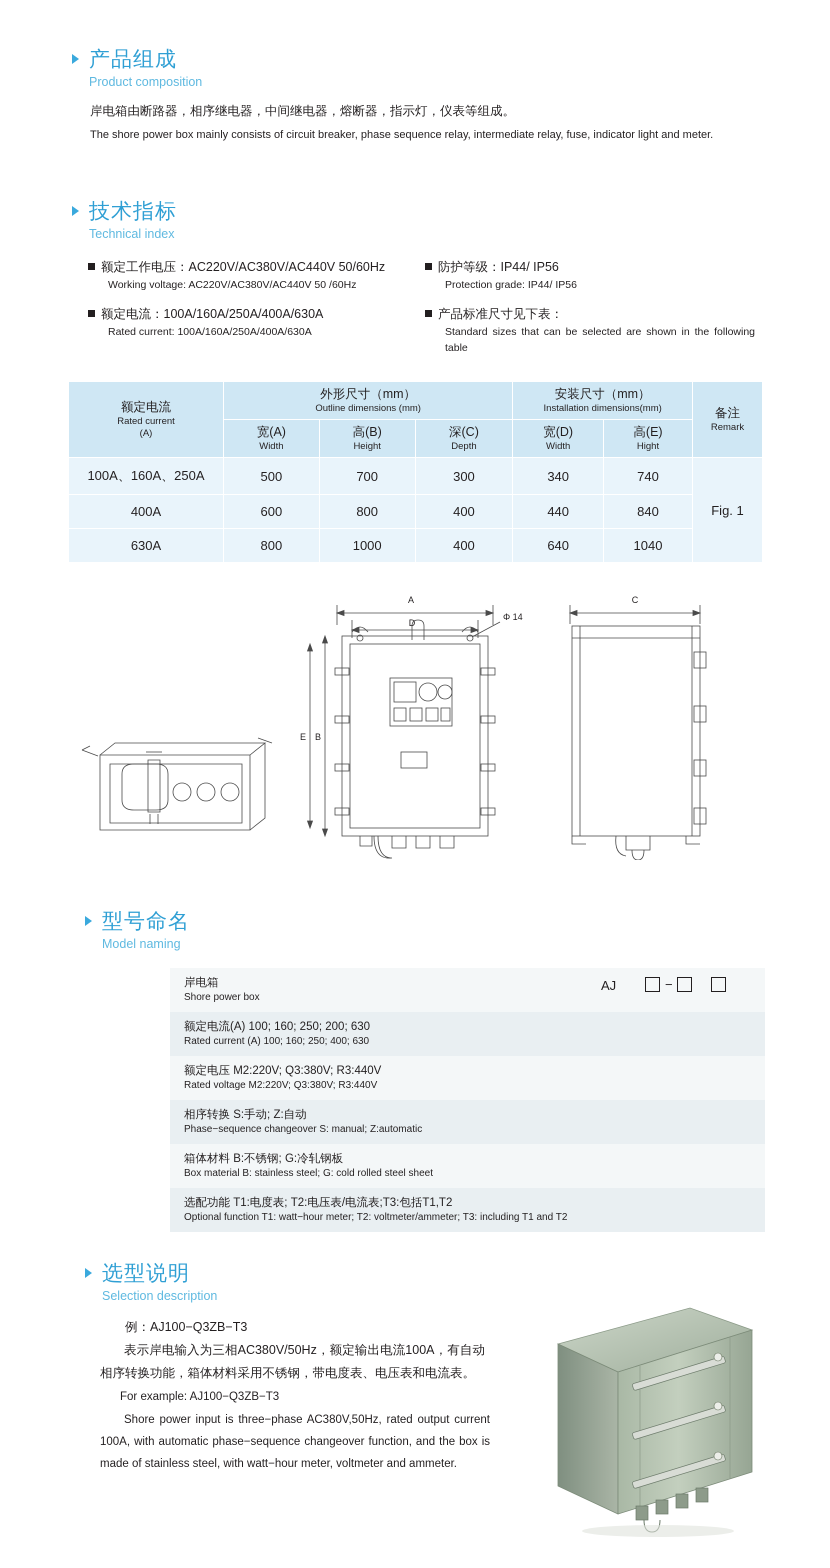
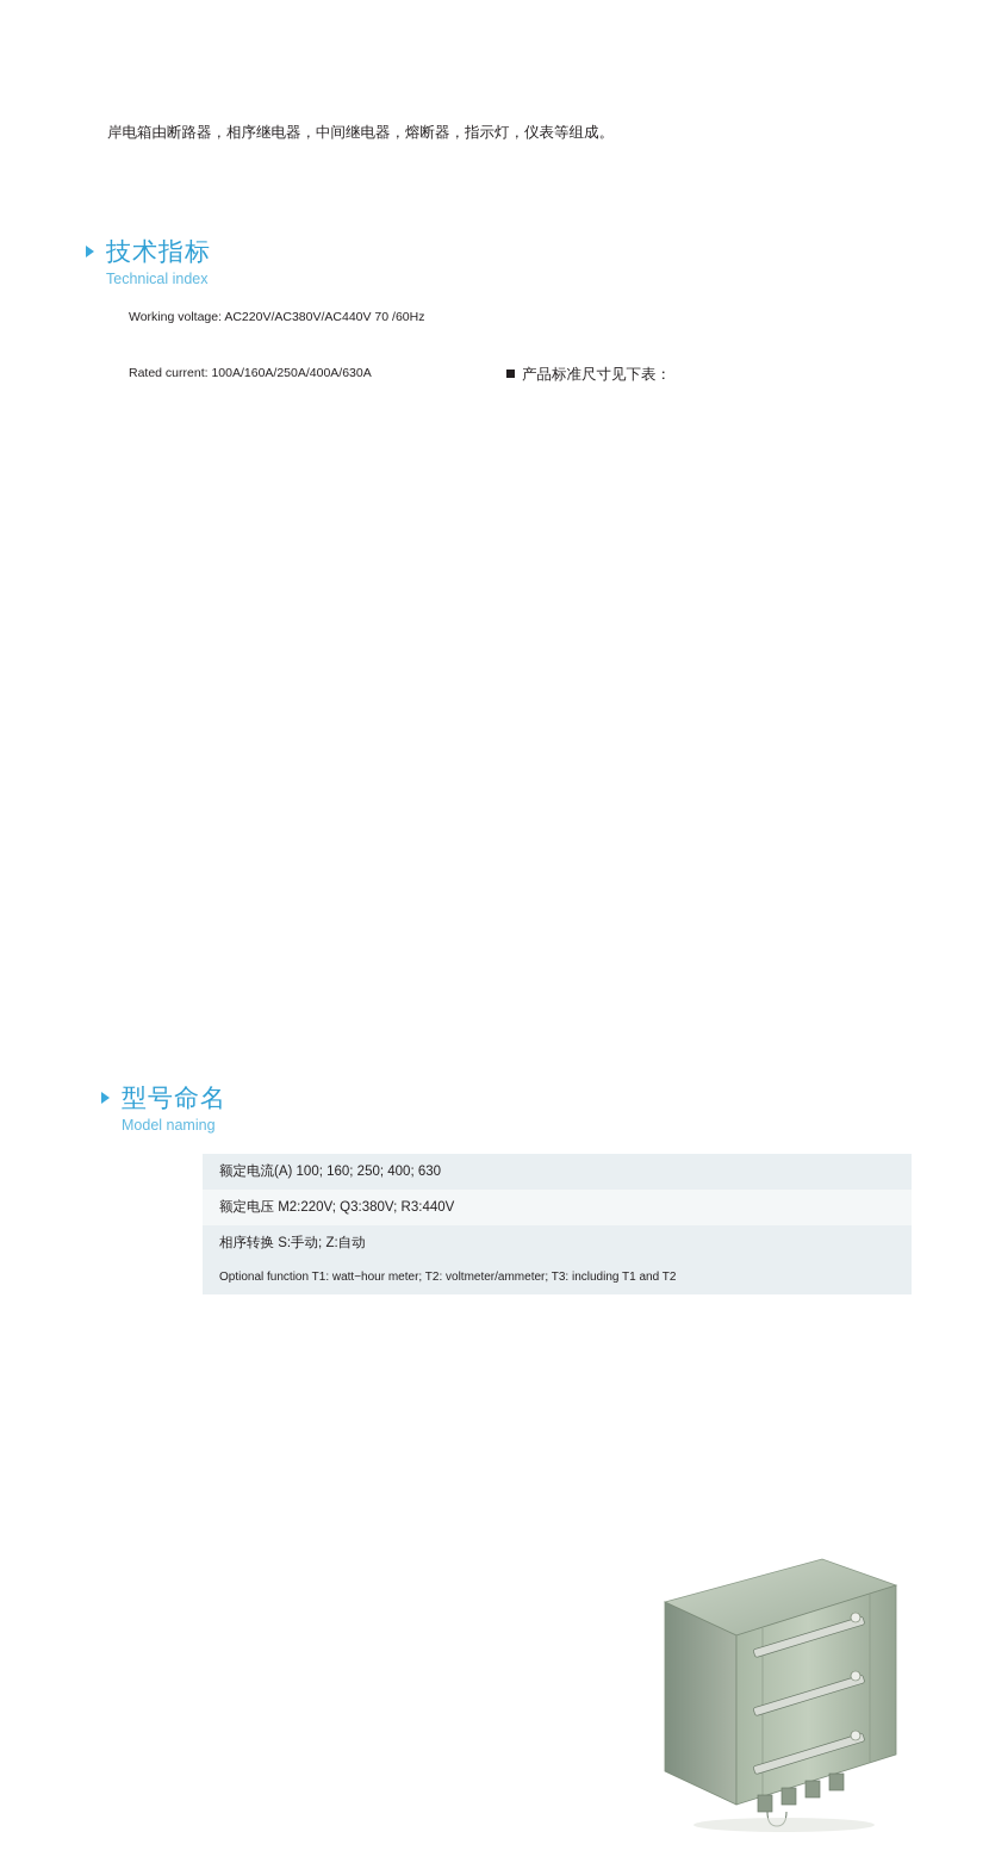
- 产品组成
- Product composition
  岸电箱由断路器，相序继电器，中间继电器，熔断器，指示灯，仪表等组成。
- The shore power box mainly consists of circuit breaker, phase sequence relay, intermediate relay, fuse, indicator light and meter.
  技术指标
  Technical index
- 额定工作电压：AC220V/AC380V/AC440V 50/60Hz
- Working voltage: AC220V/AC380V/AC440V 50 /60Hz
+ Working voltage: AC220V/AC380V/AC440V 70 /60Hz
- 额定电流：100A/160A/250A/400A/630A
  Rated current: 100A/160A/250A/400A/630A
- 防护等级：IP44/ IP56
- Protection grade: IP44/ IP56
  产品标准尺寸见下表：
- Standard sizes that can be selected are shown in the following table
- 额定电流 Rated current (A)	外形尺寸（mm） Outline dimensions (mm)	安装尺寸（mm） Installation dimensions(mm)	备注 Remark
- 宽(A) Width	高(B) Height	深(C) Depth	宽(D) Width	高(E) Hight
- 100A、160A、250A	500	700	300	340	740	Fig. 1
- 400A	600	800	400	440	840
- 630A	800	1000	400	640	1040
- A
- D
- Φ 14
- E
- B
- C
  型号命名
  Model naming
- 岸电箱
- Shore power box
- AJ
- −
- 额定电流(A) 100; 160; 250; 200; 630
+ 额定电流(A) 100; 160; 250; 400; 630
- Rated current (A) 100; 160; 250; 400; 630
  额定电压 M2:220V; Q3:380V; R3:440V
- Rated voltage M2:220V; Q3:380V; R3:440V
  相序转换 S:手动; Z:自动
- Phase−sequence changeover S: manual; Z:automatic
- 箱体材料 B:不锈钢; G:冷轧钢板
- Box material B: stainless steel; G: cold rolled steel sheet
- 选配功能 T1:电度表; T2:电压表/电流表;T3:包括T1,T2
  Optional function T1: watt−hour meter; T2: voltmeter/ammeter; T3: including T1 and T2
- 选型说明
- Selection description
- 例：AJ100−Q3ZB−T3
- 表示岸电输入为三相AC380V/50Hz，额定输出电流100A，有自动相序转换功能，箱体材料采用不锈钢，带电度表、电压表和电流表。
- For example: AJ100−Q3ZB−T3
- Shore power input is three−phase AC380V,50Hz, rated output current 100A, with automatic phase−sequence changeover function, and the box is made of stainless steel, with watt−hour meter, voltmeter and ammeter.
